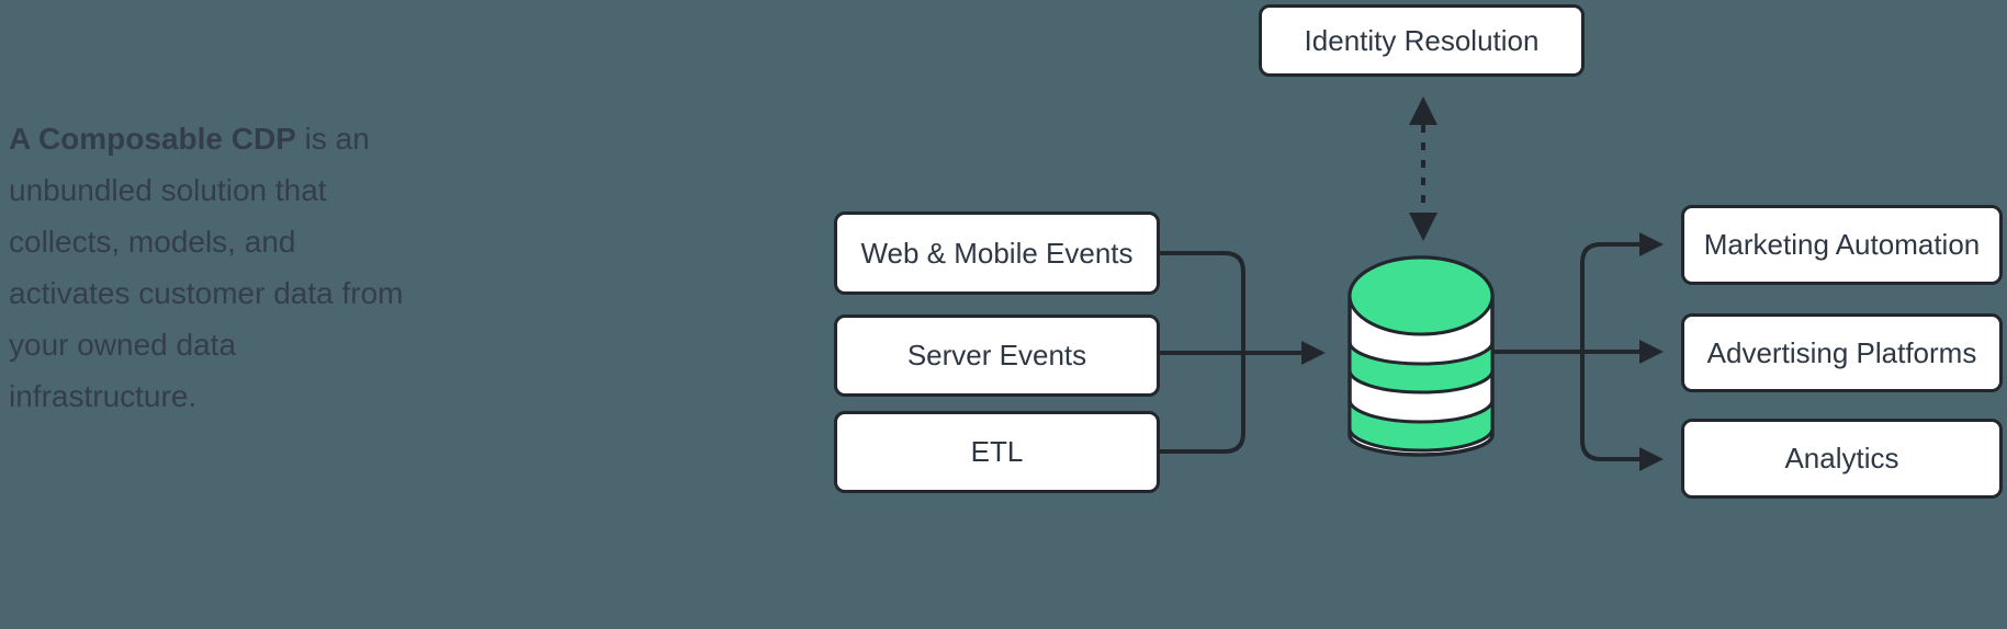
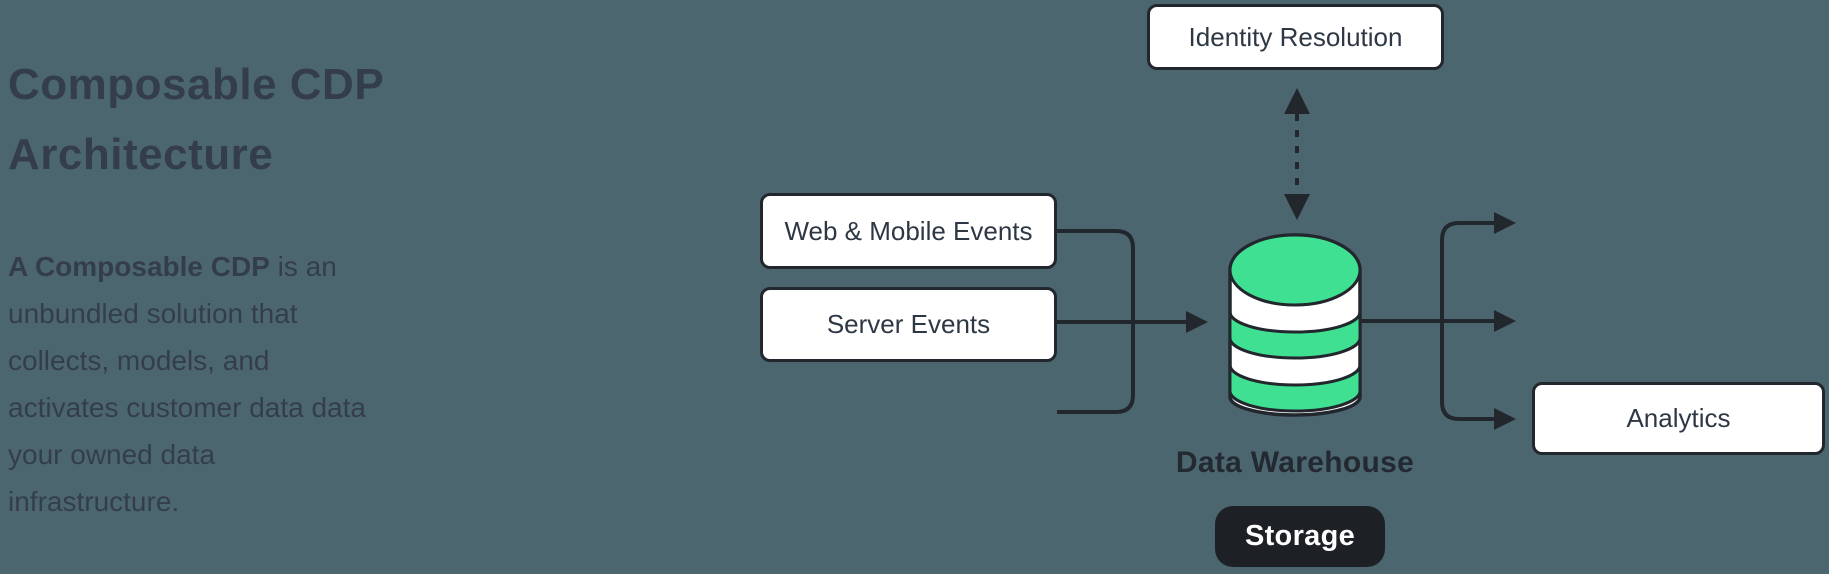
+ Composable CDP Architecture
- A Composable CDP is an unbundled solution that collects, models, and activates customer data from your owned data infrastructure.
+ A Composable CDP is an unbundled solution that collects, models, and activates customer data data your owned data infrastructure.
  Identity Resolution
  Web & Mobile Events
  Server Events
- ETL
- Marketing Automation
- Advertising Platforms
  Analytics
+ Data Warehouse
+ Storage
